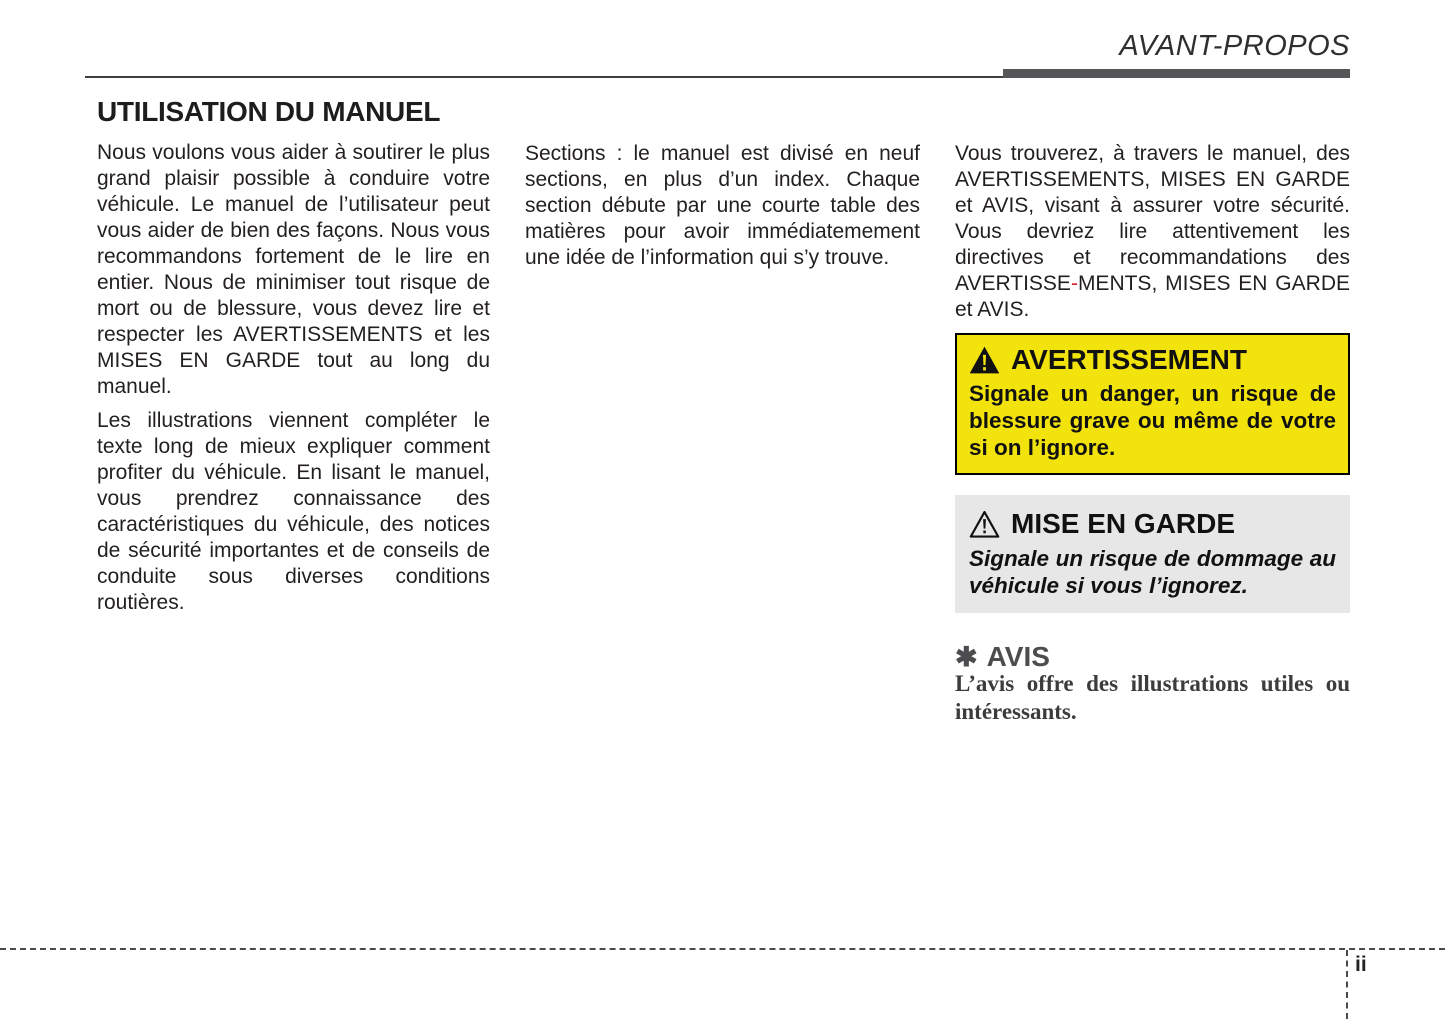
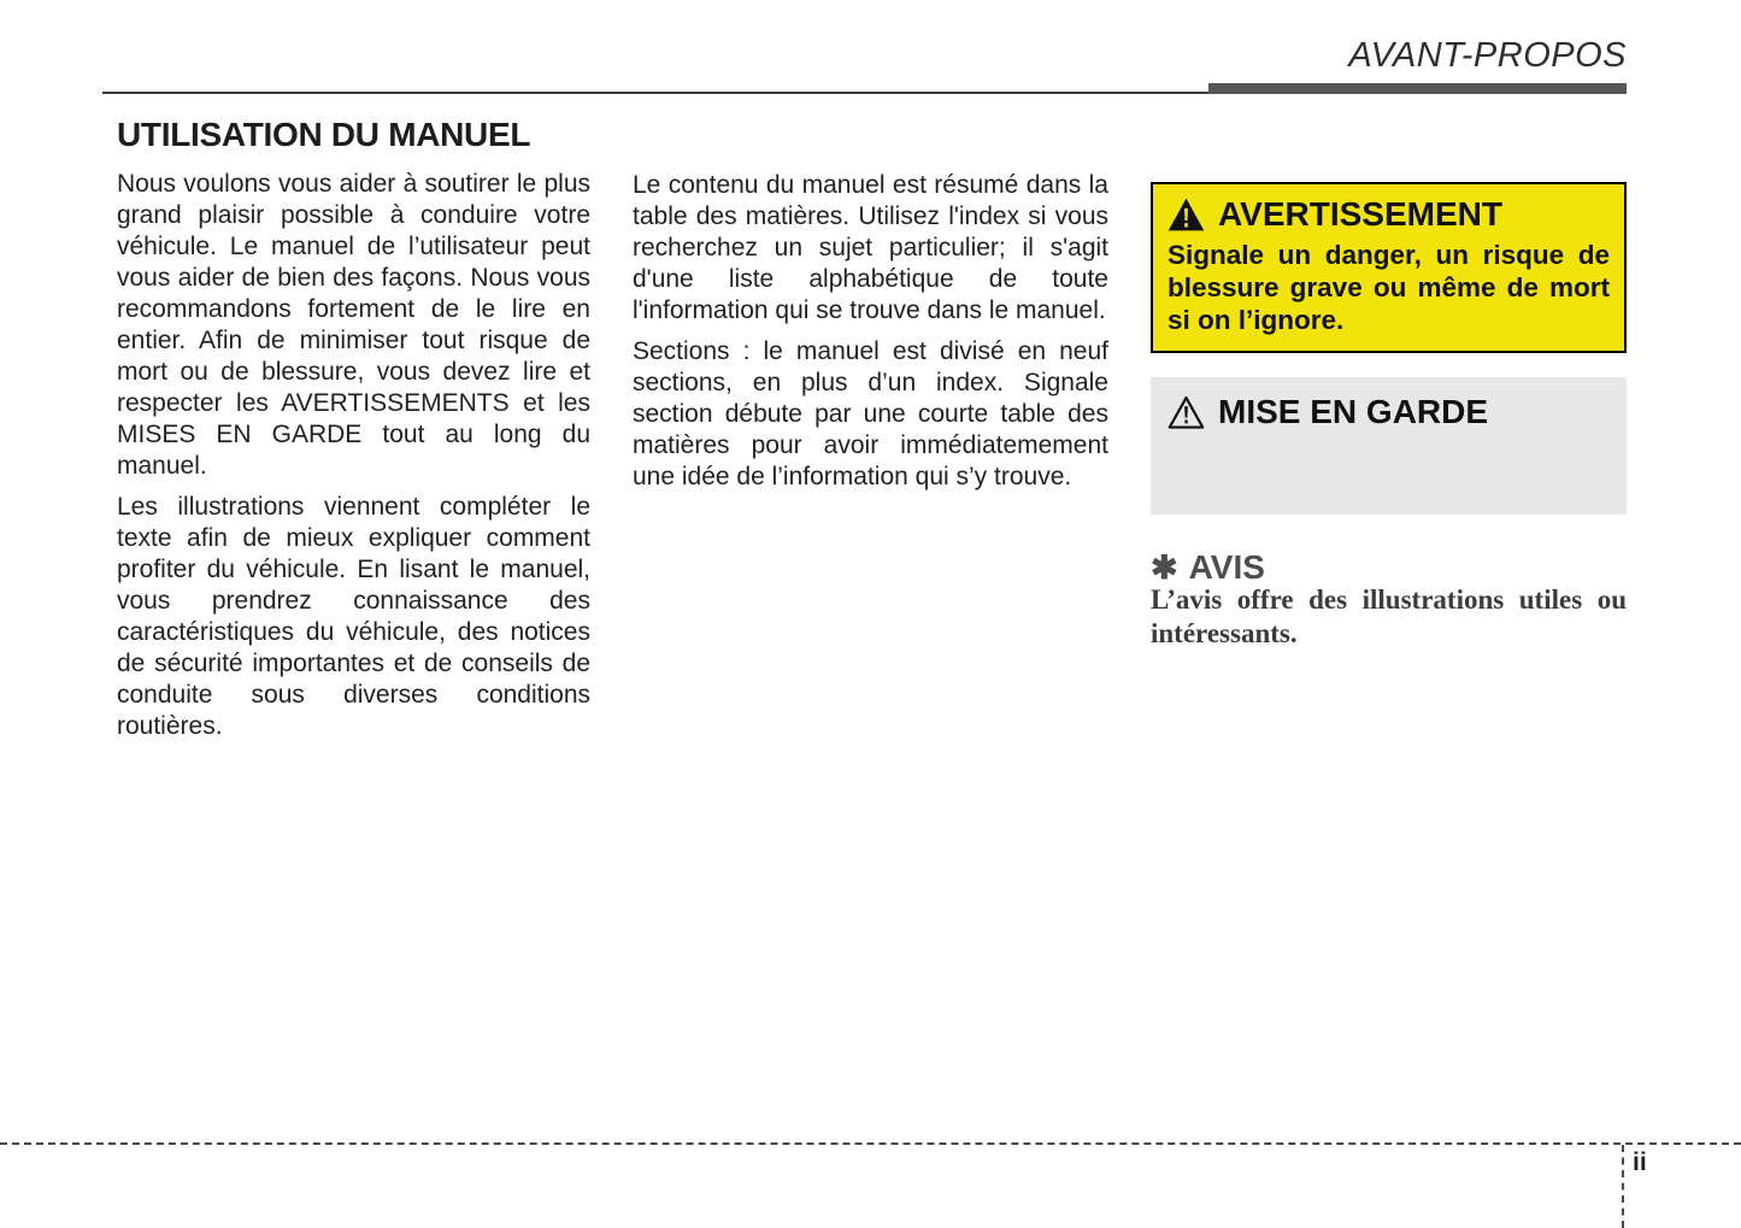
  AVANT-PROPOS
  UTILISATION DU MANUEL
- Nous voulons vous aider à soutirer le plus grand plaisir possible à conduire votre véhicule. Le manuel de l’utilisateur peut vous aider de bien des façons. Nous vous recommandons fortement de le lire en entier. Nous de minimiser tout risque de mort ou de blessure, vous devez lire et respecter les AVERTISSEMENTS et les MISES EN GARDE tout au long du manuel.
+ Nous voulons vous aider à soutirer le plus grand plaisir possible à conduire votre véhicule. Le manuel de l’utilisateur peut vous aider de bien des façons. Nous vous recommandons fortement de le lire en entier. Afin de minimiser tout risque de mort ou de blessure, vous devez lire et respecter les AVERTISSEMENTS et les MISES EN GARDE tout au long du manuel.
- Les illustrations viennent compléter le texte long de mieux expliquer comment profiter du véhicule. En lisant le manuel, vous prendrez connaissance des caractéristiques du véhicule, des notices de sécurité importantes et de conseils de conduite sous diverses conditions routières.
+ Les illustrations viennent compléter le texte afin de mieux expliquer comment profiter du véhicule. En lisant le manuel, vous prendrez connaissance des caractéristiques du véhicule, des notices de sécurité importantes et de conseils de conduite sous diverses conditions routières.
+ Le contenu du manuel est résumé dans la table des matières. Utilisez l'index si vous recherchez un sujet particulier; il s'agit d'une liste alphabétique de toute l'information qui se trouve dans le manuel.
- Sections : le manuel est divisé en neuf sections, en plus d’un index. Chaque section débute par une courte table des matières pour avoir immédiatemement une idée de l’information qui s’y trouve.
+ Sections : le manuel est divisé en neuf sections, en plus d’un index. Signale section débute par une courte table des matières pour avoir immédiatemement une idée de l’information qui s’y trouve.
- Vous trouverez, à travers le manuel, des AVERTISSEMENTS, MISES EN GARDE et AVIS, visant à assurer votre sécurité. Vous devriez lire attentivement les directives et recommandations des AVERTISSE-MENTS, MISES EN GARDE et AVIS.
  AVERTISSEMENT
- Signale un danger, un risque de blessure grave ou même de votre si on l’ignore.
+ Signale un danger, un risque de blessure grave ou même de mort si on l’ignore.
  MISE EN GARDE
- Signale un risque de dommage au véhicule si vous l’ignorez.
  ✱
  AVIS
  L’avis offre des illustrations utiles ou intéressants.
  ii
